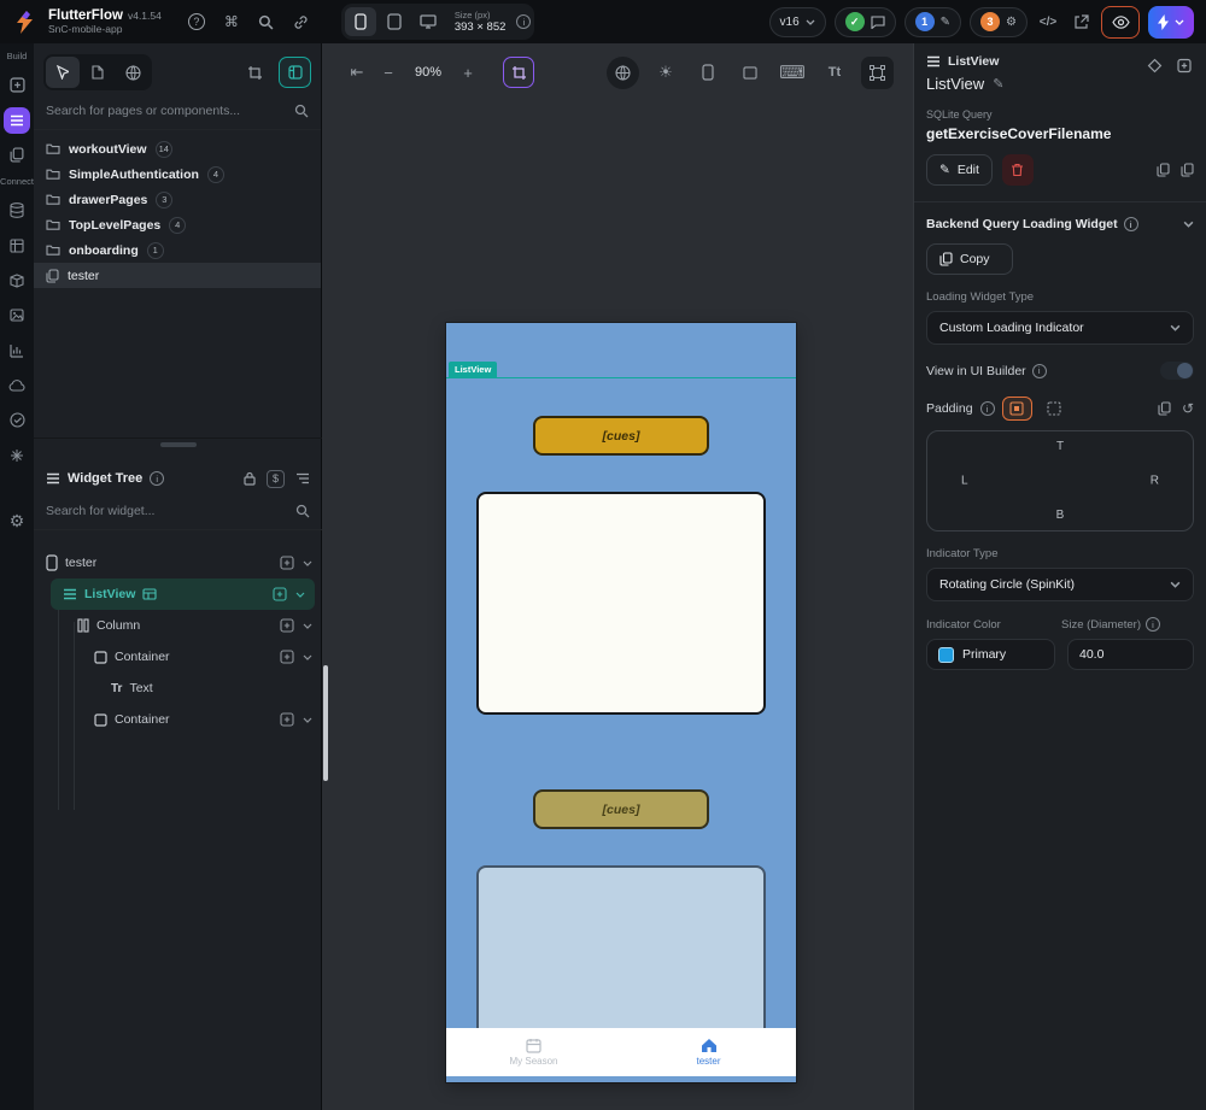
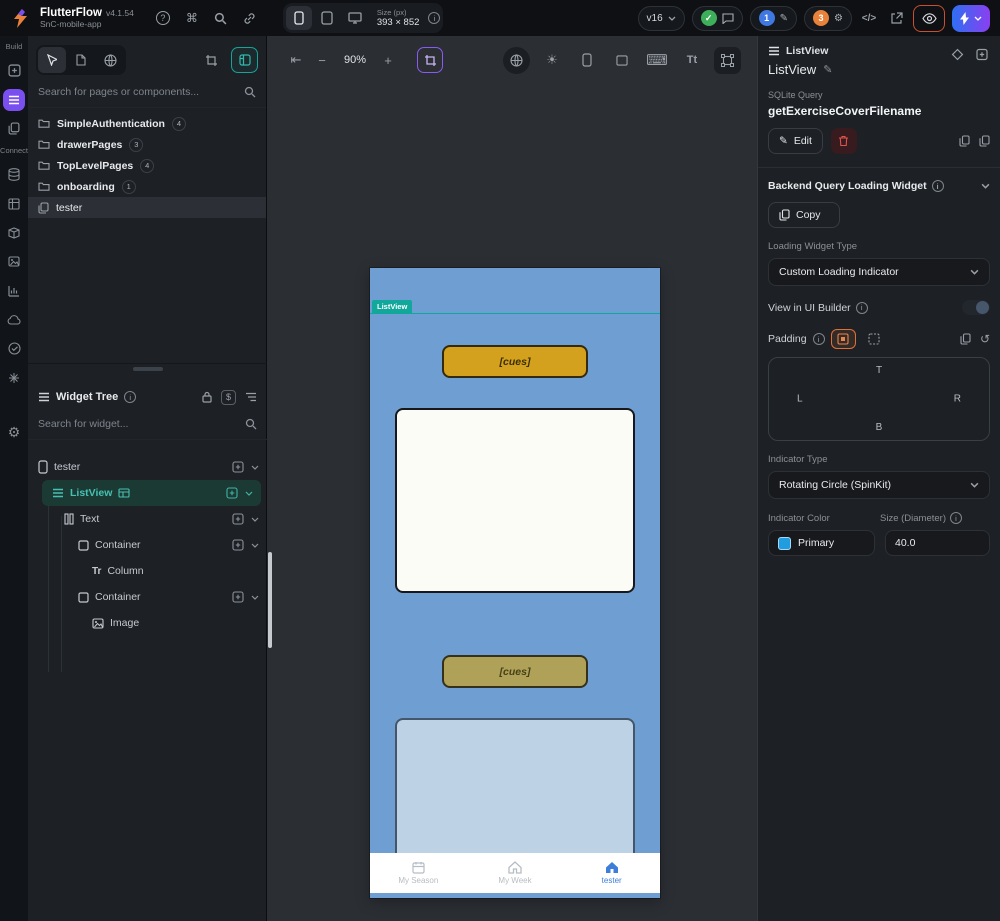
  FlutterFlow
  v4.1.54
  SnC-mobile-app
  ?
  ⌘
  Size (px)
  393 × 852
  i
  v16
  ✓
  1
  ✎
  3
  ⚙
  </>
  Build
  Connect
  ⚙
  Search for pages or components...
- workoutView
- 14
  SimpleAuthentication
  4
  drawerPages
  3
  TopLevelPages
  4
  onboarding
  1
  tester
  Widget Tree
  i
  $
  Search for widget...
  tester
  ListView
- Column
+ Text
  Container
  Tr
- Text
+ Column
  Container
+ Image
  ⇤
  −
  90%
  +
  ☀
  ⌨
  Tt
  ListView
  [cues]
  [cues]
  My Season
+ My Week
  tester
  ListView
  ListView
  ✎
  SQLite Query
  getExerciseCoverFilename
  ✎
  Edit
  Backend Query Loading Widget
  i
  Copy
  Loading Widget Type
  Custom Loading Indicator
  View in UI Builder
  i
  Padding
  i
  ↺
  T
  L
  R
  B
  Indicator Type
  Rotating Circle (SpinKit)
  Indicator Color
  Size (Diameter)
  i
  Primary
  40.0
